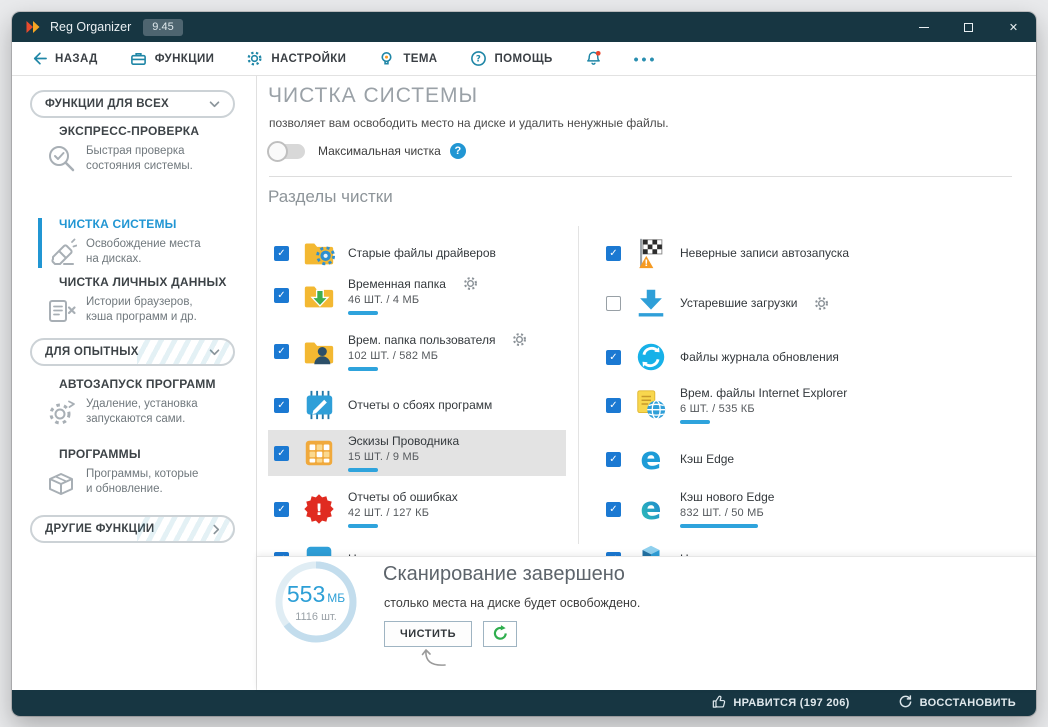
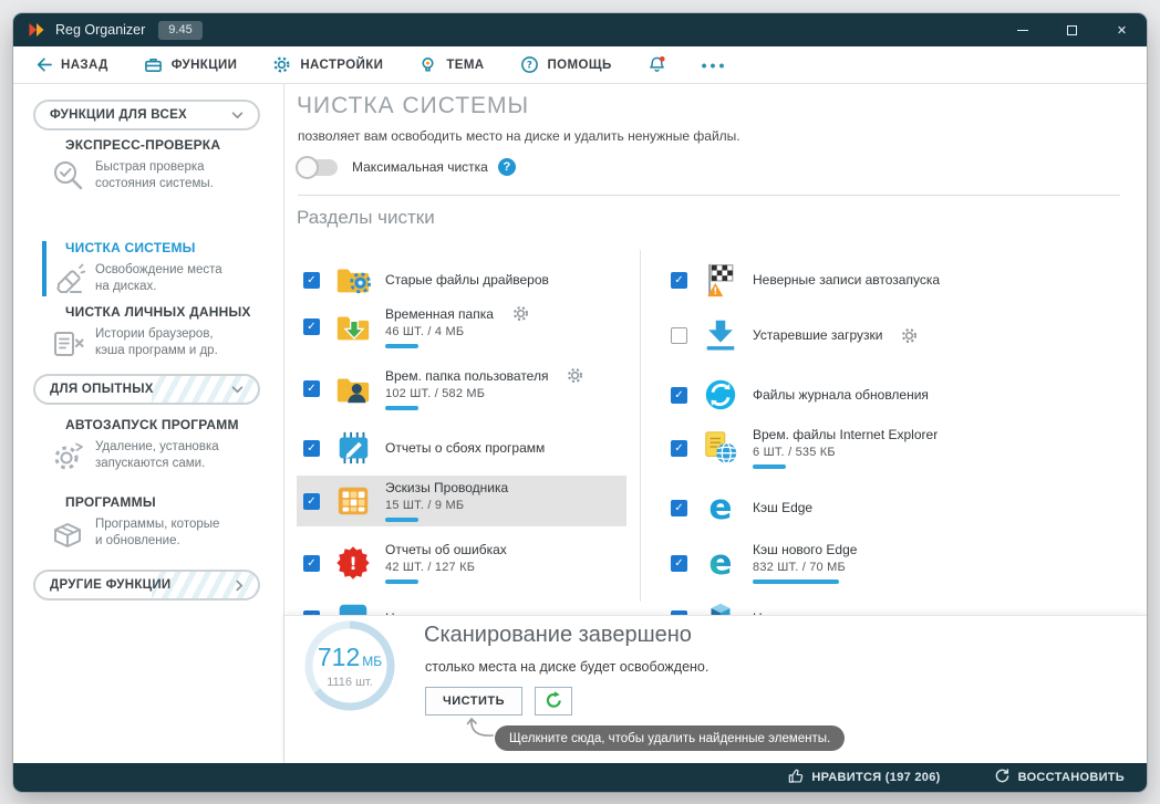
  Reg Organizer
  9.45
  ✕
  НАЗАД
  ФУНКЦИИ
  НАСТРОЙКИ
  ТЕМА
  ?
  ПОМОЩЬ
  •••
  ФУНКЦИИ ДЛЯ ВСЕХ
  ЭКСПРЕСС-ПРОВЕРКА
  Быстрая проверка
  состояния системы.
  ЧИСТКА СИСТЕМЫ
  Освобождение места
  на дисках.
  ЧИСТКА ЛИЧНЫХ ДАННЫХ
  Истории браузеров,
  кэша программ и др.
  ДЛЯ ОПЫТНЫХ
  АВТОЗАПУСК ПРОГРАММ
  Удаление, установка
  запускаются сами.
  ПРОГРАММЫ
  Программы, которые
  и обновление.
  ДРУГИЕ ФУНКЦ
  ЧИСТКА СИСТЕМЫ
  позволяет вам освободить место на диске и удалить ненужные файлы.
  Максимальная чистка
  ?
  Разделы чистки
  ✓
  Старые файлы драйверов
  ✓
  Временная папка
  46 ШТ. / 4 МБ
  ✓
  Врем. папка пользователя
  102 ШТ. / 582 МБ
  ✓
  Отчеты о сбоях программ
  ✓
  Эскизы Проводника
  15 ШТ. / 9 МБ
  ✓
  !
  Отчеты об ошибках
  42 ШТ. / 127 КБ
  ✓
  !
  Неверные записи автозапуска
  Устаревшие загрузки
  ✓
  Файлы журнала обновления
  ✓
  Врем. файлы Internet Explorer
  6 ШТ. / 535 КБ
  ✓
  e
  Кэш Edge
  ✓
  e
  Кэш нового Edge
- 832 ШТ. / 50 МБ
+ 832 ШТ. / 70 МБ
- 553 МБ
+ 712 МБ
  1116 шт.
  Сканирование завершено
  столько места на диске будет освобождено.
  ЧИСТИТЬ
+ Щелкните сюда, чтобы удалить найденные элементы.
  НРАВИТСЯ (197 206)
  ВОССТАНОВИТЬ
